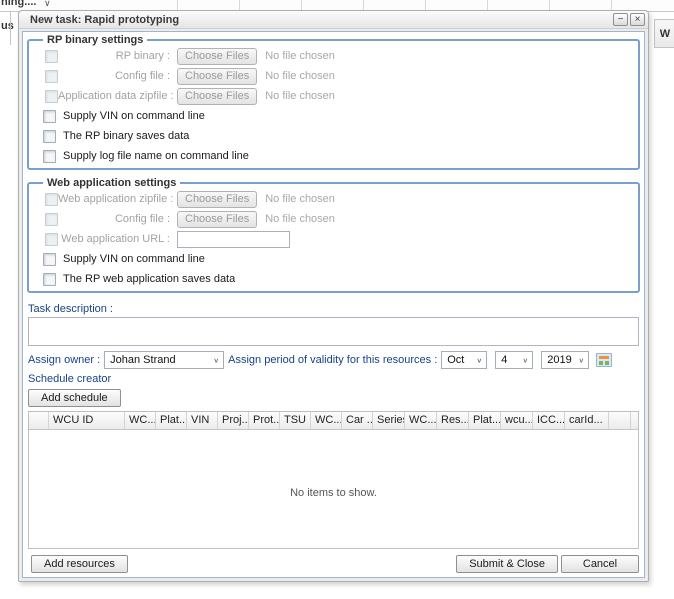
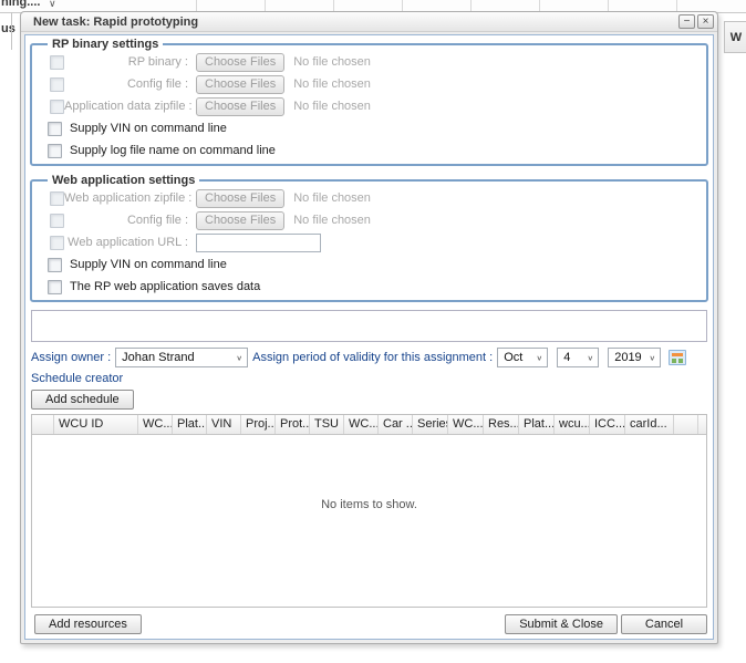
  ning....
  ∨
  W
  New task: Rapid prototyping
  −
  ×
  RP binary settings
  RP binary :
  Choose Files
  No file chosen
  Config file :
  Choose Files
  No file chosen
  Application data zipfile :
  Choose Files
  No file chosen
  Supply VIN on command line
- The RP binary saves data
  Supply log file name on command line
  Web application settings
  Web application zipfile :
  Choose Files
  No file chosen
  Config file :
  Choose Files
  No file chosen
  Web application URL :
  Supply VIN on command line
  The RP web application saves data
- Task description :
  Assign owner :
  Johan Strand
- Assign period of validity for this resources :
+ Assign period of validity for this assignment :
  Oct
  4
  2019
  Schedule creator
  Add schedule
  WCU ID
  WC...
  Plat..
  VIN
  Proj..
  Prot..
  TSU
  WC...
  Car ..
  Serie
  WC...
  Res..
  Plat...
  wcu..
  ICC...
  carId...
  No items to show.
  Add resources
  Submit & Close
  Cancel
